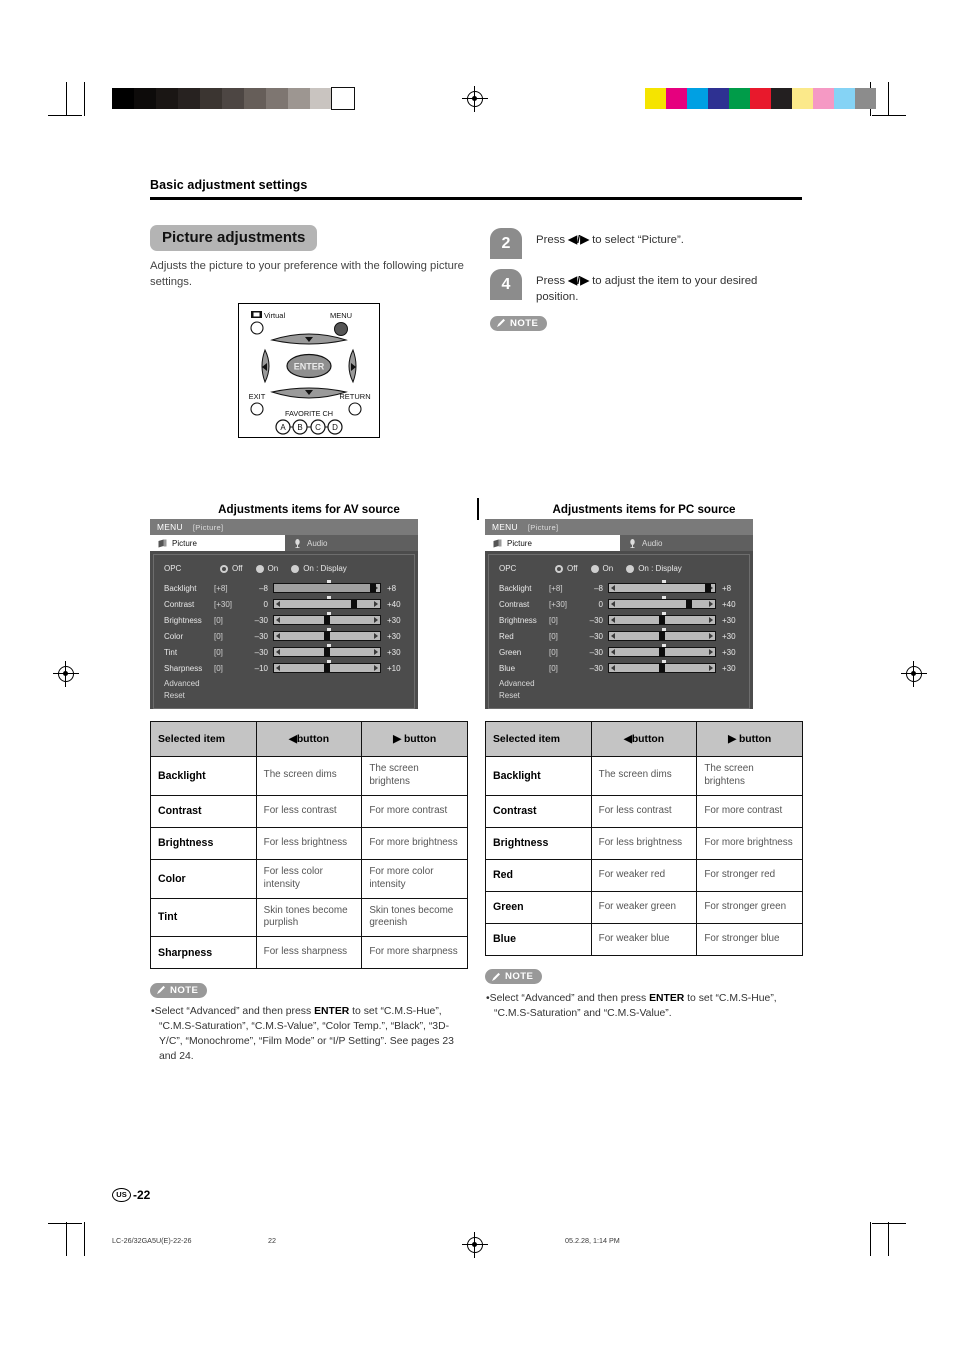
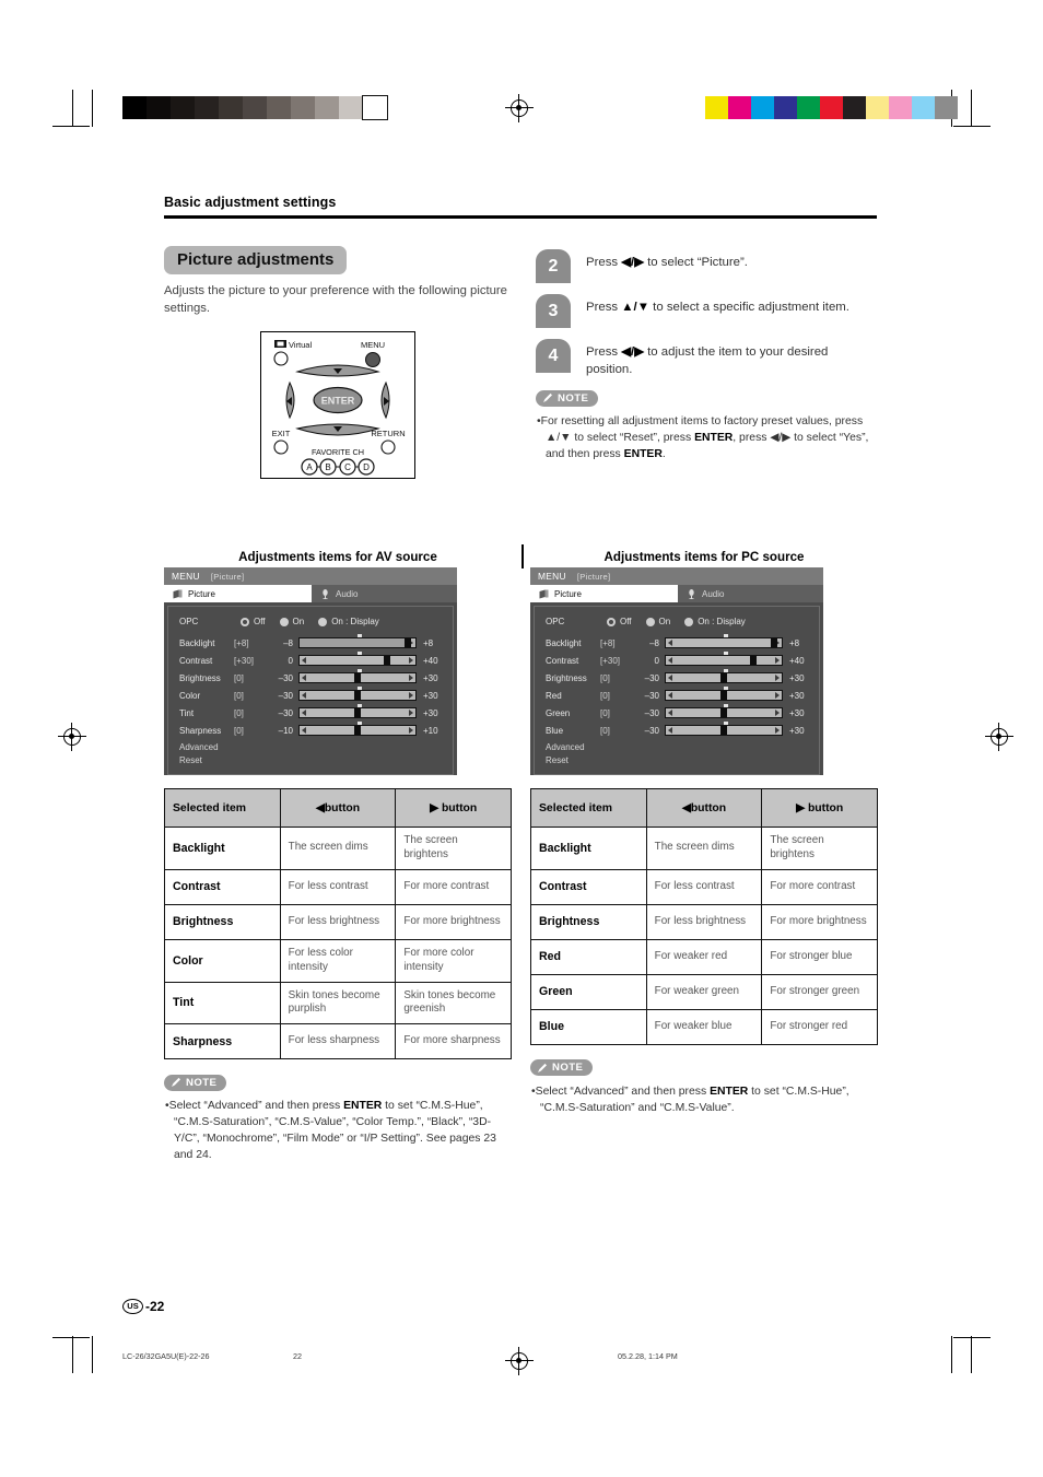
  Basic adjustment settings
  Picture adjustments
  Adjusts the picture to your preference with the following picture settings.
  Virtual
  MENU
  ENTER
  EXIT
  RETURN
  FAVORITE CH
  A
  B
  C
  D
  2
  Press ◀/▶ to select “Picture”.
+ 3
+ Press ▲/▼ to select a specific adjustment item.
  4
  Press ◀/▶ to adjust the item to your desired position.
  NOTE
+ For resetting all adjustment items to factory preset values, press ▲/▼ to select “Reset”, press ENTER, press ◀/▶ to select “Yes”, and then press ENTER.
  Adjustments items for AV source
  MENU [Picture]
  Picture
  Audio
  OPC
  Off
  On
  On : Display
  Backlight
  [+8]
  –8
  +8
  Contrast
  [+30]
  0
  +40
  Brightness
  [0]
  –30
  +30
  Color
  [0]
  –30
  +30
  Tint
  [0]
  –30
  +30
  Sharpness
  [0]
  –10
  +10
  Advanced
  Reset
  Selected item	◀button	▶ button
  Backlight	The screen dims	The screen brightens
  Contrast	For less contrast	For more contrast
  Brightness	For less brightness	For more brightness
  Color	For less color intensity	For more color intensity
  Tint	Skin tones become purplish	Skin tones become greenish
  Sharpness	For less sharpness	For more sharpness
  NOTE
  Select “Advanced” and then press ENTER to set “C.M.S-Hue”, “C.M.S-Saturation”, “C.M.S-Value”, “Color Temp.”, “Black”, “3D-Y/C”, “Monochrome”, “Film Mode” or “I/P Setting”. See pages 23 and 24.
  Adjustments items for PC source
  MENU [Picture]
  Picture
  Audio
  OPC
  Off
  On
  On : Display
  Backlight
  [+8]
  –8
  +8
  Contrast
  [+30]
  0
  +40
  Brightness
  [0]
  –30
  +30
  Red
  [0]
  –30
  +30
  Green
  [0]
  –30
  +30
  Blue
  [0]
  –30
  +30
  Advanced
  Reset
  Selected item	◀button	▶ button
  Backlight	The screen dims	The screen brightens
  Contrast	For less contrast	For more contrast
  Brightness	For less brightness	For more brightness
- Red	For weaker red	For stronger red
+ Red	For weaker red	For stronger blue
  Green	For weaker green	For stronger green
- Blue	For weaker blue	For stronger blue
+ Blue	For weaker blue	For stronger red
  NOTE
  Select “Advanced” and then press ENTER to set “C.M.S-Hue”, “C.M.S-Saturation” and “C.M.S-Value”.
  US
  -22
  LC-26/32GA5U(E)-22-26
  22
  05.2.28, 1:14 PM
